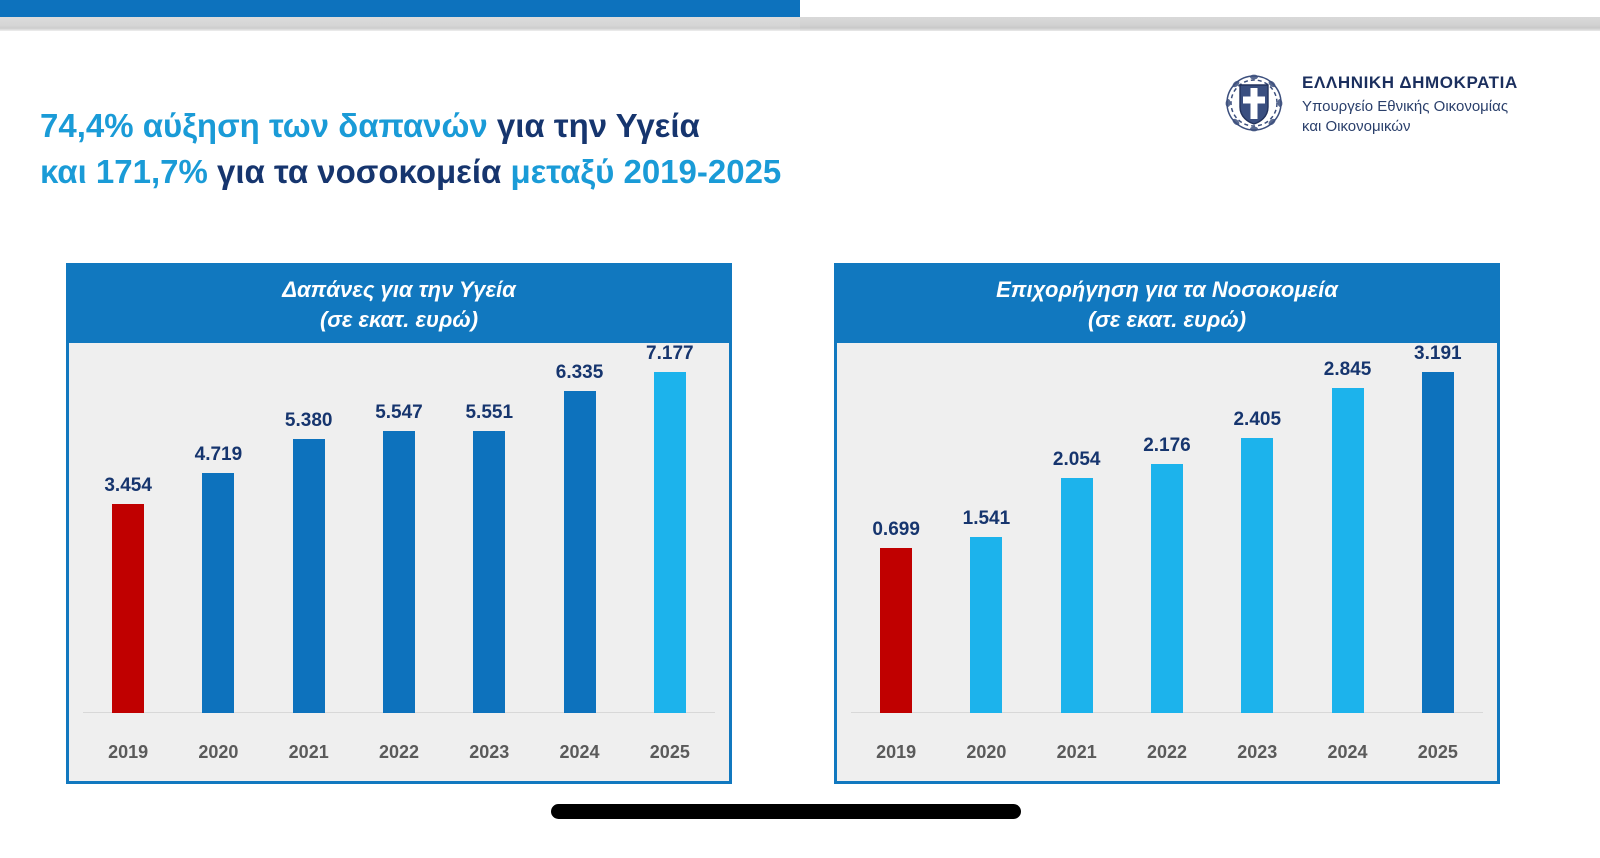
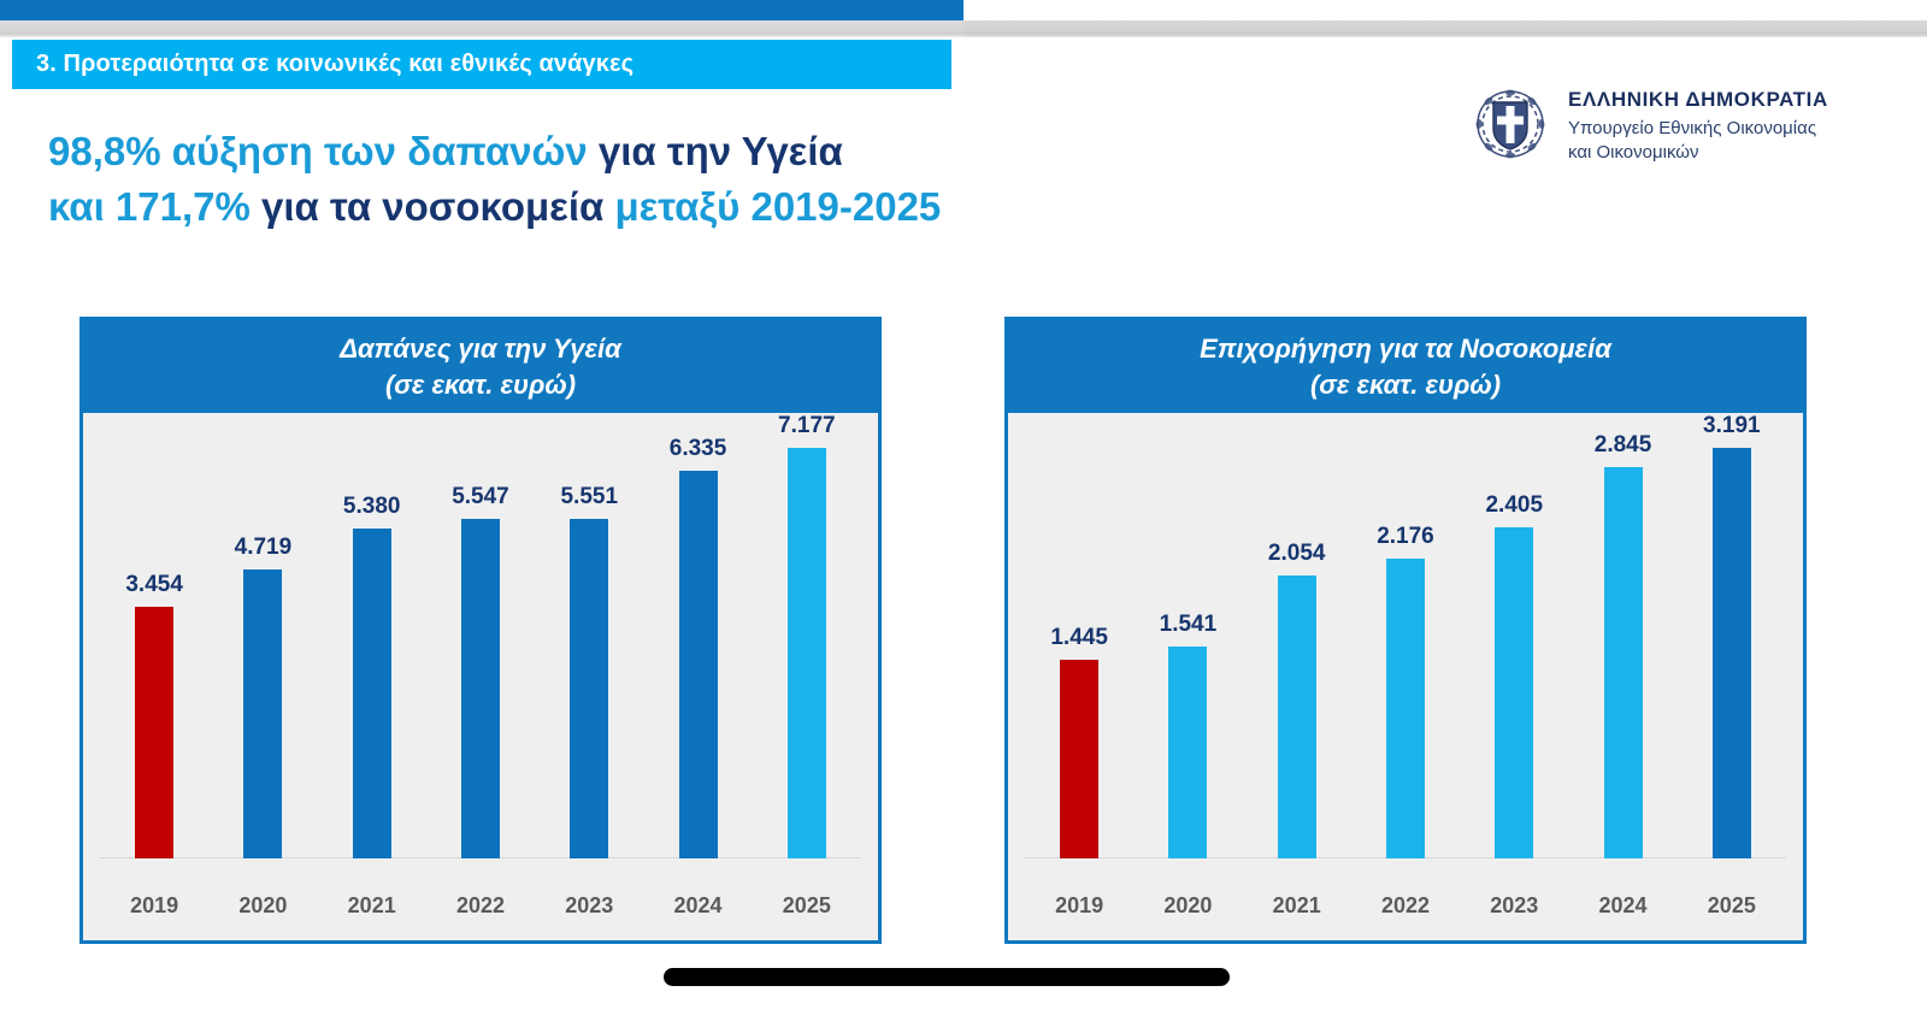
+ 3. Προτεραιότητα σε κοινωνικές και εθνικές ανάγκες
- 74,4% αύξηση των δαπανών για την Υγεία
+ 98,8% αύξηση των δαπανών για την Υγεία
  και 171,7% για τα νοσοκομεία μεταξύ 2019-2025
  ΕΛΛΗΝΙΚΗ ΔΗΜΟΚΡΑΤΙΑ
  Υπουργείο Εθνικής Οικονομίας
  και Οικονομικών
  Δαπάνες για την Υγεία
  (σε εκατ. ευρώ)
  3.454
  2019
  4.719
  2020
  5.380
  2021
  5.547
  2022
  5.551
  2023
  6.335
  2024
  7.177
  2025
  Επιχορήγηση για τα Νοσοκομεία
  (σε εκατ. ευρώ)
- 0.699
+ 1.445
  2019
  1.541
  2020
  2.054
  2021
  2.176
  2022
  2.405
  2023
  2.845
  2024
  3.191
  2025
